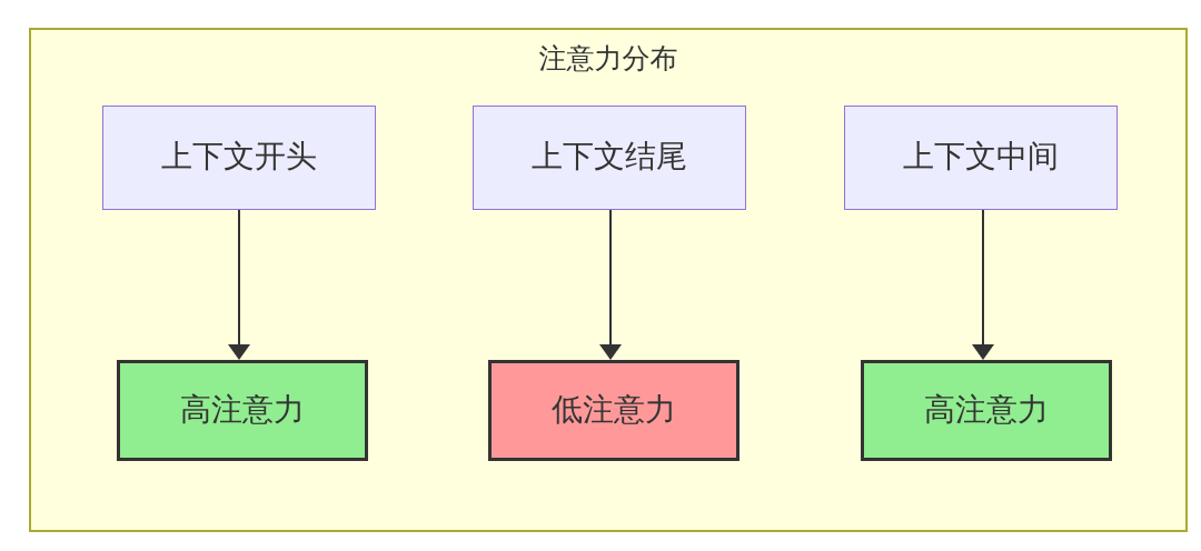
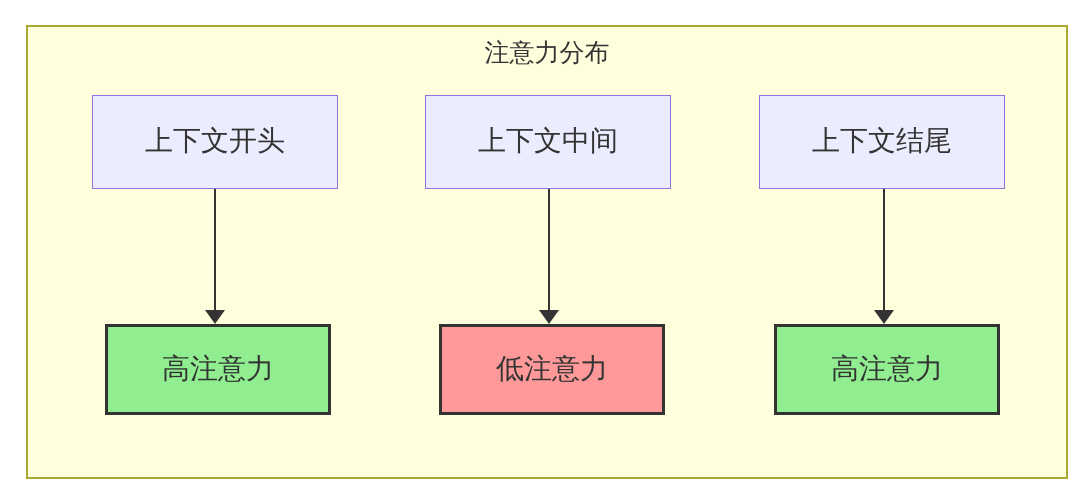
  注意力分布
  上下文开头
  高注意力
- 上下文结尾
+ 上下文中间
  低注意力
- 上下文中间
+ 上下文结尾
  高注意力
